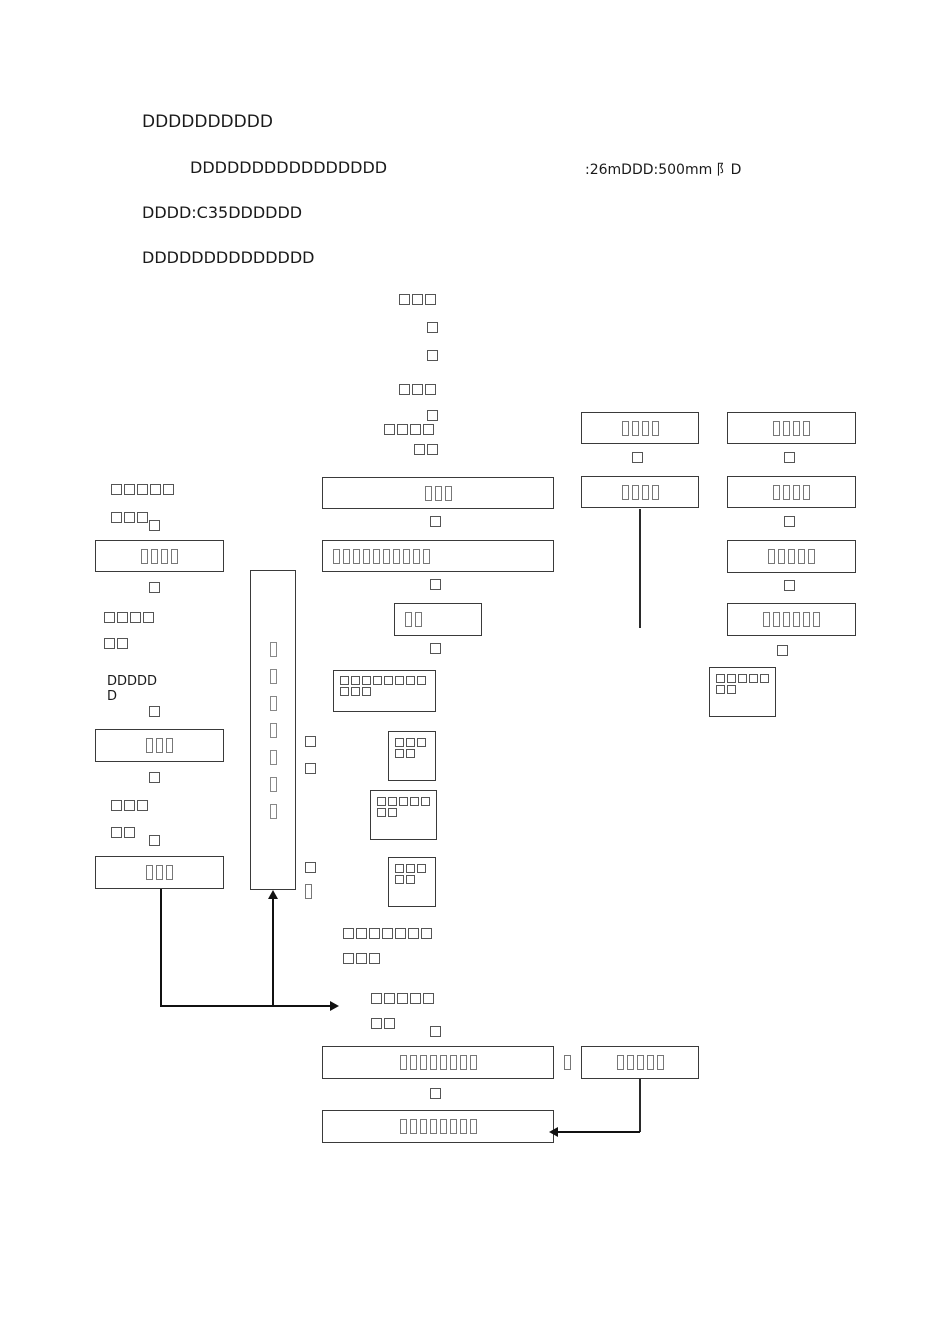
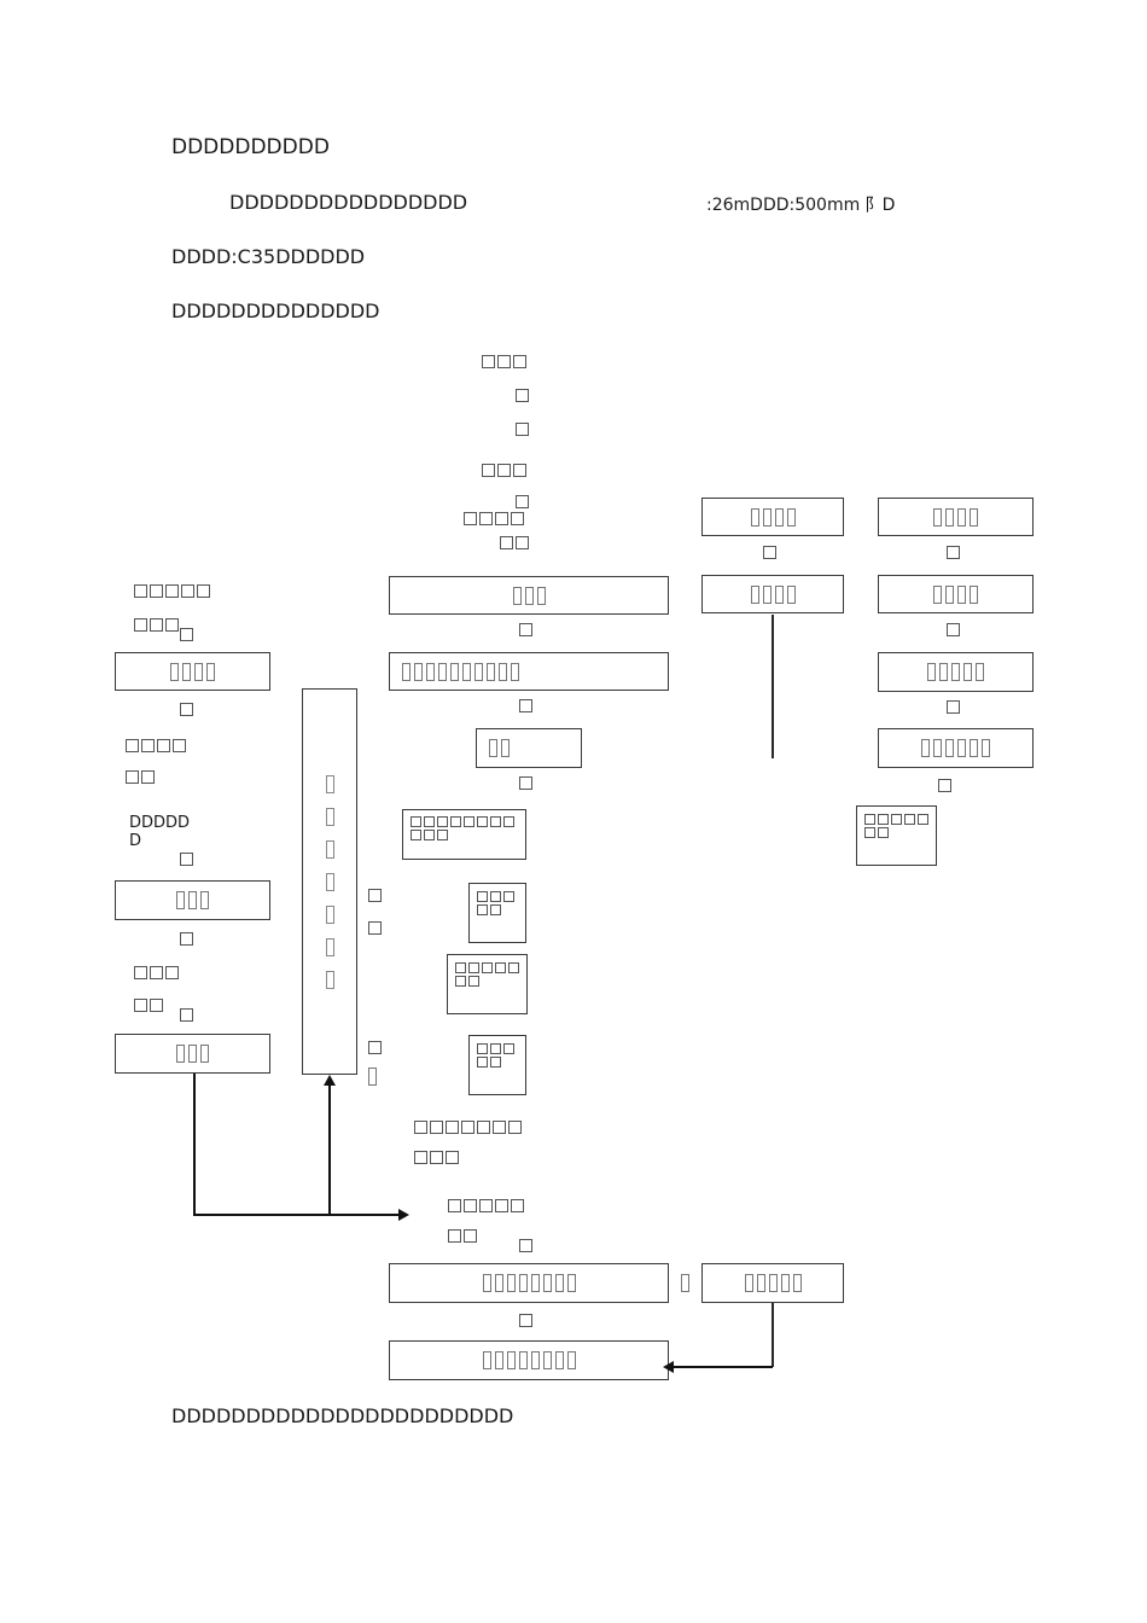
  DDDDDDDDDD
  DDDDDDDDDDDDDDDD
  :26mDDD:500mm 阝D
  DDDD:C35DDDDDD
  DDDDDDDDDDDDDD
  DDDDD
  D
+ DDDDDDDDDDDDDDDDDDDDDDD
